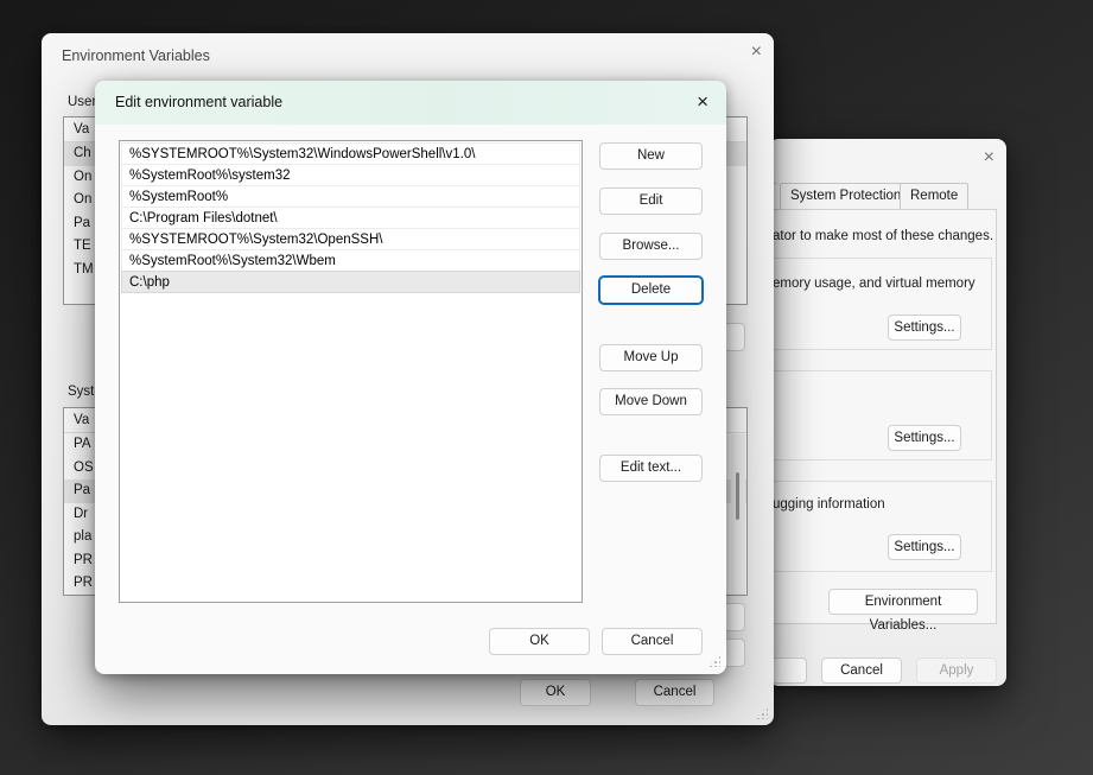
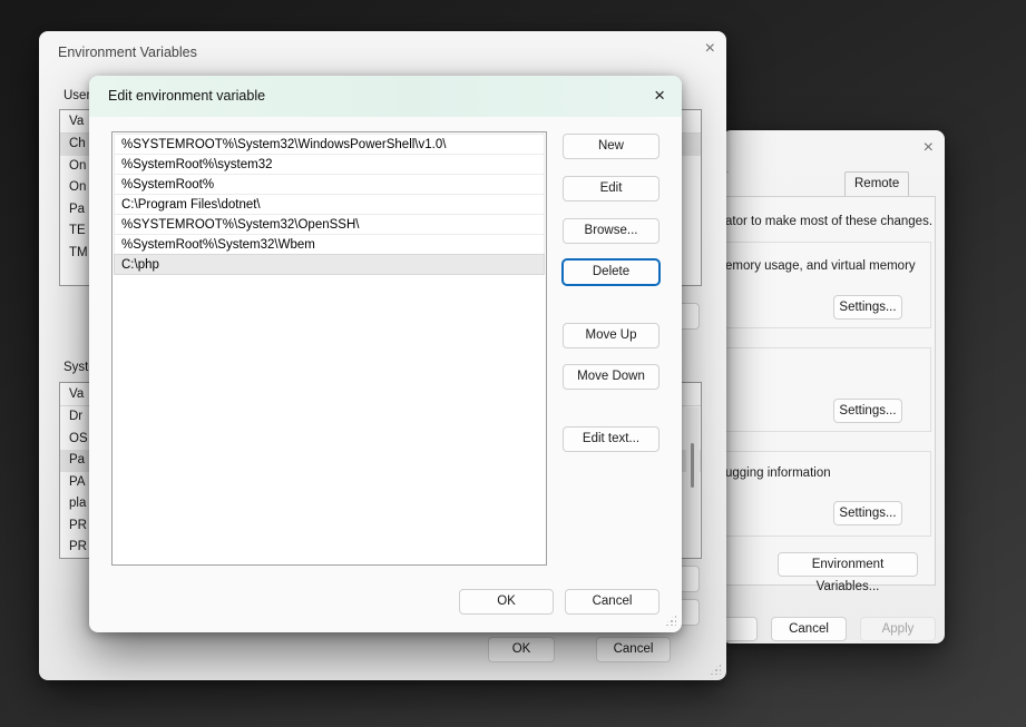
  ×
- System Protection
  Remote
  ator to make most of these changes.
  emory usage, and virtual memory
  Settings...
  Settings...
  ugging information
  Settings...
  Environment Variables...
  Cancel
  Apply
  Environment Variables
  ×
  Use
  Va
  Ch
  On
  On
  Pa
  TE
  TM
  Syst
  Va
- PA
+ Dr
  OS
  Pa
- Dr
+ PA
  pla
  PR
  PR
  OK
  Cancel
  Edit environment variable
  ×
  %SYSTEMROOT%\System32\WindowsPowerShell\v1.0\
  %SystemRoot%\system32
  %SystemRoot%
  C:\Program Files\dotnet\
  %SYSTEMROOT%\System32\OpenSSH\
  %SystemRoot%\System32\Wbem
  C:\php
  New
  Edit
  Browse...
  Delete
  Move Up
  Move Down
  Edit text...
  OK
  Cancel
